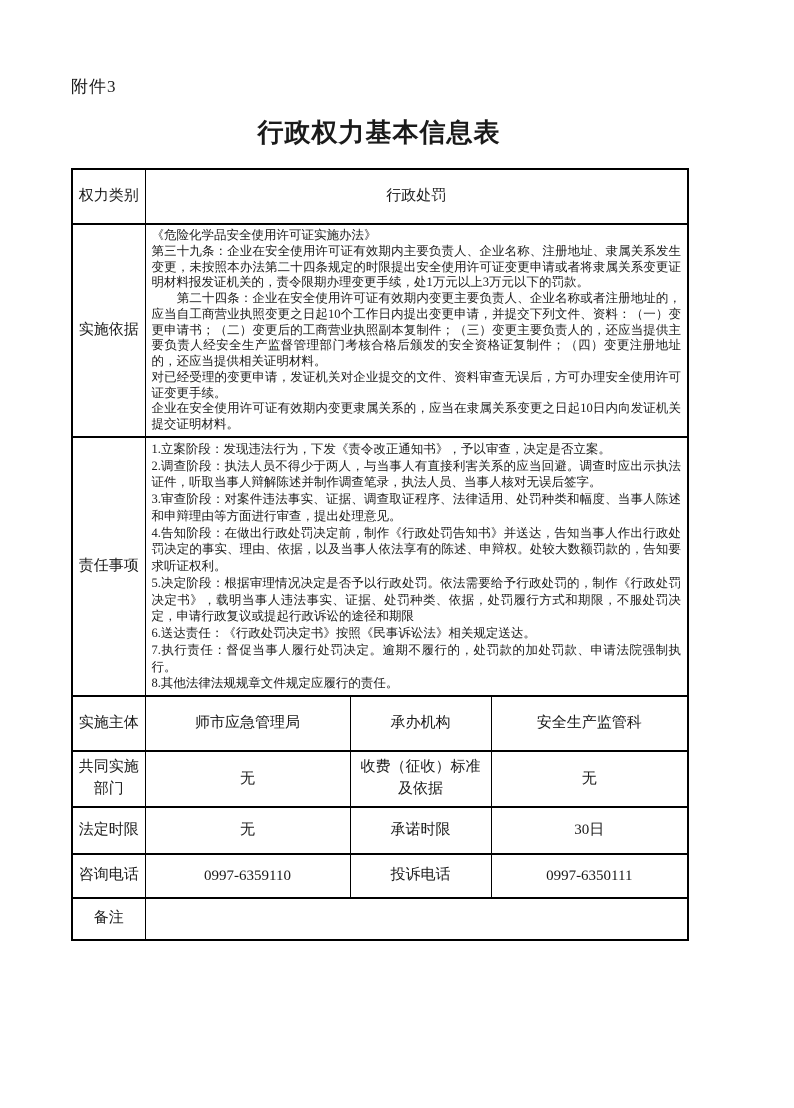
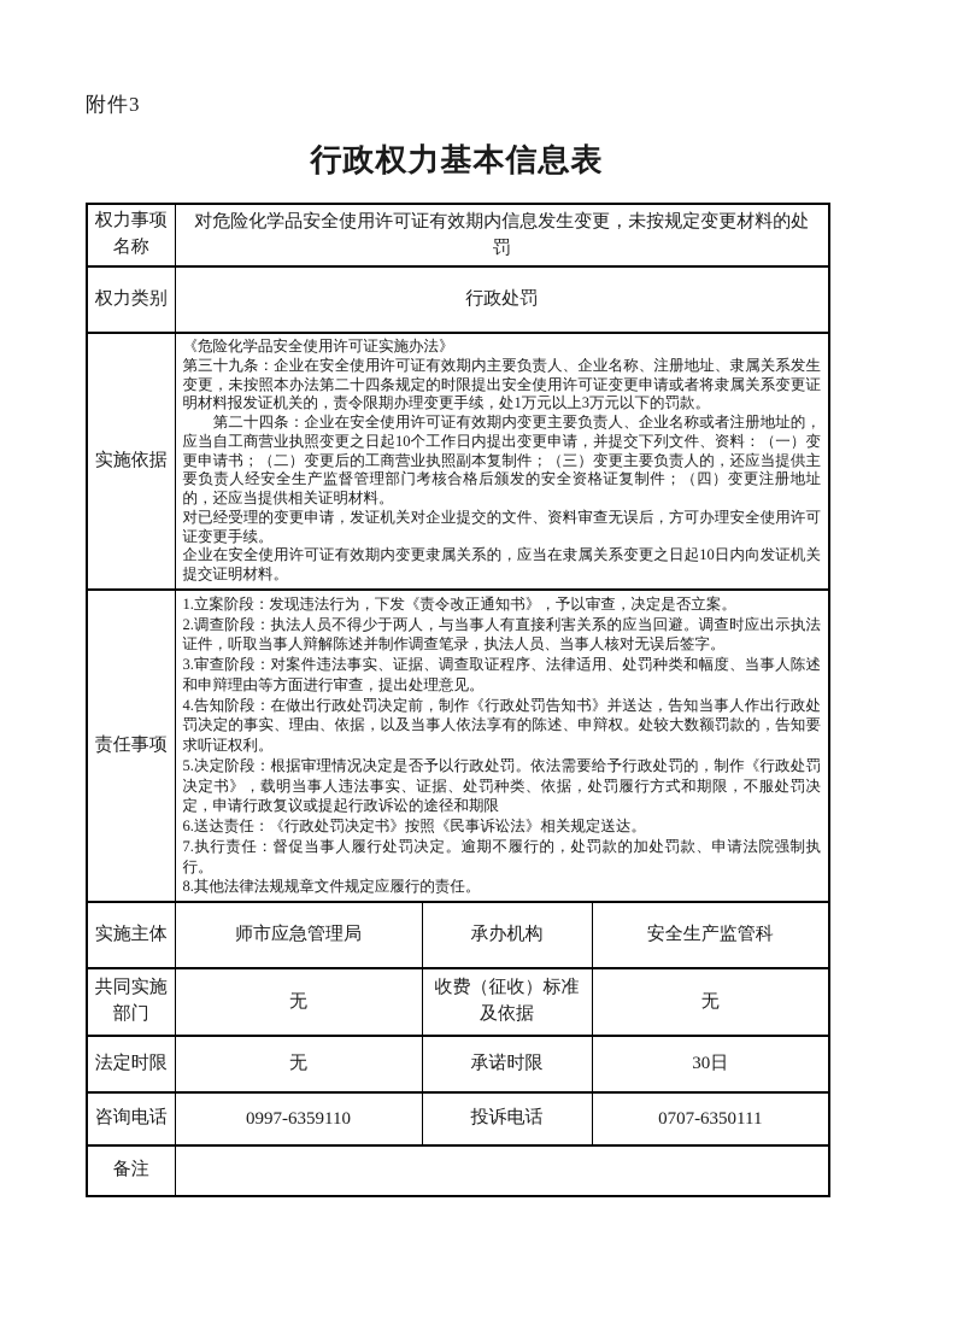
  附件3
  行政权力基本信息表
+ 权力事项名称	对危险化学品安全使用许可证有效期内信息发生变更，未按规定变更材料的处罚
  权力类别	行政处罚
  实施依据	《危险化学品安全使用许可证实施办法》 第三十九条：企业在安全使用许可证有效期内主要负责人、企业名称、注册地址、隶属关系发生变更，未按照本办法第二十四条规定的时限提出安全使用许可证变更申请或者将隶属关系变更证明材料报发证机关的，责令限期办理变更手续，处1万元以上3万元以下的罚款。 第二十四条：企业在安全使用许可证有效期内变更主要负责人、企业名称或者注册地址的，应当自工商营业执照变更之日起10个工作日内提出变更申请，并提交下列文件、资料：（一）变更申请书；（二）变更后的工商营业执照副本复制件；（三）变更主要负责人的，还应当提供主要负责人经安全生产监督管理部门考核合格后颁发的安全资格证复制件；（四）变更注册地址的，还应当提供相关证明材料。 对已经受理的变更申请，发证机关对企业提交的文件、资料审查无误后，方可办理安全使用许可证变更手续。 企业在安全使用许可证有效期内变更隶属关系的，应当在隶属关系变更之日起10日内向发证机关提交证明材料。
  责任事项	1.立案阶段：发现违法行为，下发《责令改正通知书》，予以审查，决定是否立案。 2.调查阶段：执法人员不得少于两人，与当事人有直接利害关系的应当回避。调查时应出示执法证件，听取当事人辩解陈述并制作调查笔录，执法人员、当事人核对无误后签字。 3.审查阶段：对案件违法事实、证据、调查取证程序、法律适用、处罚种类和幅度、当事人陈述和申辩理由等方面进行审查，提出处理意见。 4.告知阶段：在做出行政处罚决定前，制作《行政处罚告知书》并送达，告知当事人作出行政处罚决定的事实、理由、依据，以及当事人依法享有的陈述、申辩权。处较大数额罚款的，告知要求听证权利。 5.决定阶段：根据审理情况决定是否予以行政处罚。依法需要给予行政处罚的，制作《行政处罚决定书》，载明当事人违法事实、证据、处罚种类、依据，处罚履行方式和期限，不服处罚决定，申请行政复议或提起行政诉讼的途径和期限 6.送达责任：《行政处罚决定书》按照《民事诉讼法》相关规定送达。 7.执行责任：督促当事人履行处罚决定。逾期不履行的，处罚款的加处罚款、申请法院强制执行。 8.其他法律法规规章文件规定应履行的责任。
  实施主体	师市应急管理局	承办机构	安全生产监管科
  共同实施部门	无	收费（征收）标准及依据	无
  法定时限	无	承诺时限	30日
- 咨询电话	0997-6359110	投诉电话	0997-6350111
+ 咨询电话	0997-6359110	投诉电话	0707-6350111
  备注
